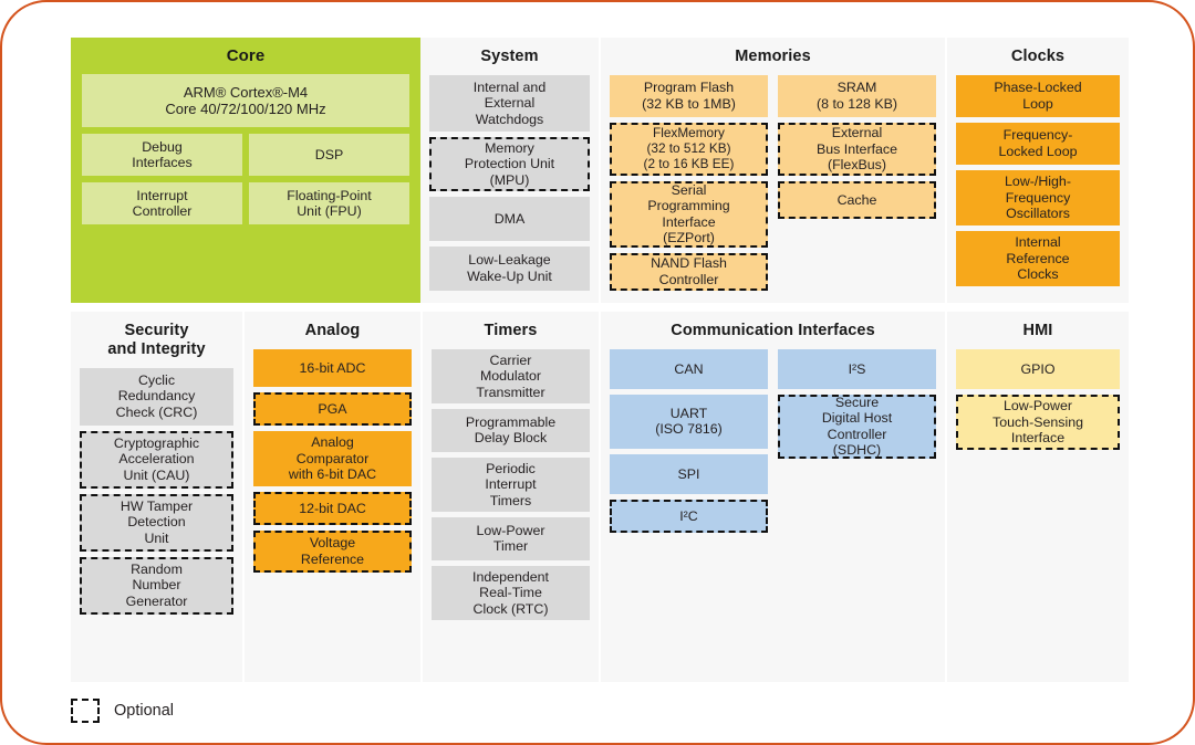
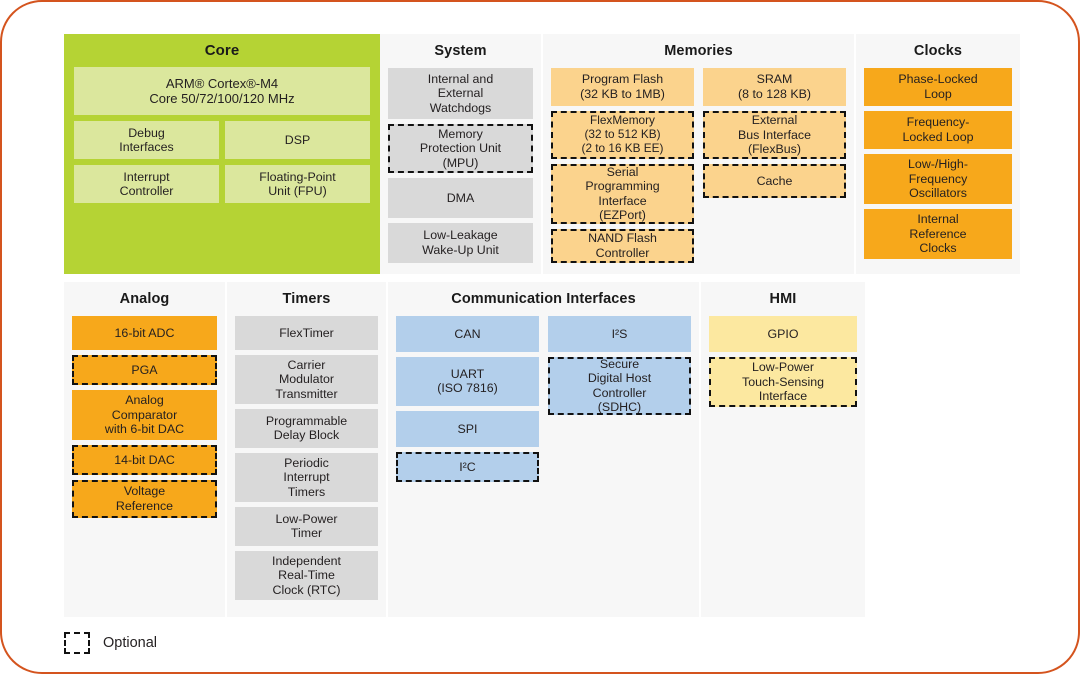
  Core
  ARM® Cortex®-M4
- Core 40/72/100/120 MHz
+ Core 50/72/100/120 MHz
  Debug
  Interfaces
  DSP
  Interrupt
  Controller
  Floating-Point
  Unit (FPU)
  System
  Internal and
  External
  Watchdogs
  Memory
  Protection Unit
  (MPU)
  DMA
  Low-Leakage
  Wake-Up Unit
  Memories
  Program Flash
  (32 KB to 1MB)
  FlexMemory
  (32 to 512 KB)
  (2 to 16 KB EE)
  Serial
  Programming
  Interface
  (EZPort)
  NAND Flash
  Controller
  SRAM
  (8 to 128 KB)
  External
  Bus Interface
  (FlexBus)
  Cache
  Clocks
  Phase-Locked
  Loop
  Frequency-
  Locked Loop
  Low-/High-
  Frequency
  Oscillators
  Internal
  Reference
  Clocks
- Security
- and Integrity
- Cyclic
- Redundancy
- Check (CRC)
- Cryptographic
- Acceleration
- Unit (CAU)
- HW Tamper
- Detection
- Unit
- Random
- Number
- Generator
  Analog
  16-bit ADC
  PGA
  Analog
  Comparator
  with 6-bit DAC
- 12-bit DAC
+ 14-bit DAC
  Voltage
  Reference
  Timers
+ FlexTimer
  Carrier
  Modulator
  Transmitter
  Programmable
  Delay Block
  Periodic
  Interrupt
  Timers
  Low-Power
  Timer
  Independent
  Real-Time
  Clock (RTC)
  Communication Interfaces
  CAN
  UART
  (ISO 7816)
  SPI
  I²C
  I²S
  Secure
  Digital Host
  Controller
  (SDHC)
  HMI
  GPIO
  Low-Power
  Touch-Sensing
  Interface
  Optional
